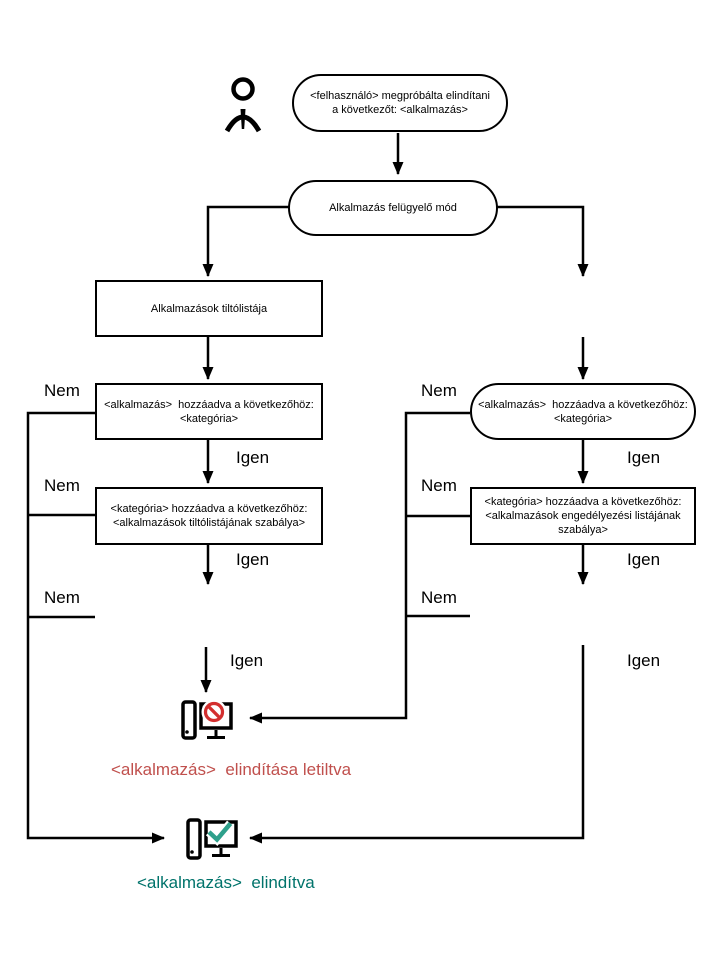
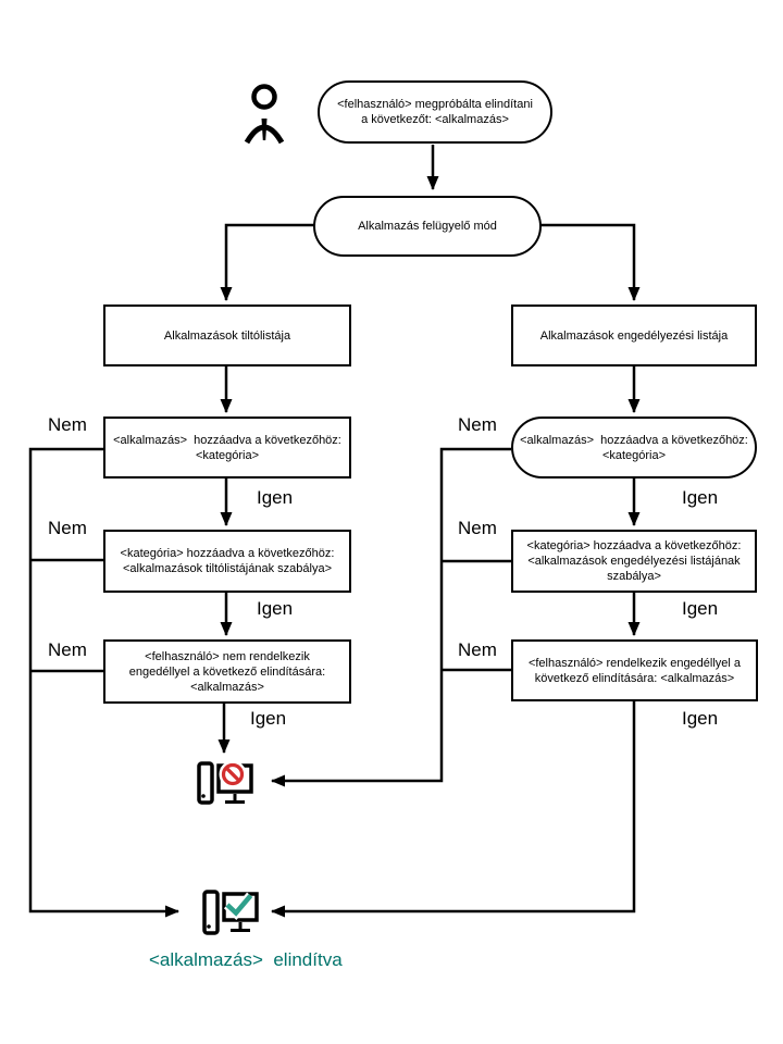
  <felhasználó> megpróbálta elindítani
  a következőt: <alkalmazás>
  Alkalmazás felügyelő mód
  Alkalmazások tiltólistája
+ Alkalmazások engedélyezési listája
  <alkalmazás> hozzáadva a következőhöz:
  <kategória>
  <alkalmazás> hozzáadva a következőhöz:
  <kategória>
  <kategória> hozzáadva a következőhöz:
  <alkalmazások tiltólistájának szabálya>
  <kategória> hozzáadva a következőhöz:
  <alkalmazások engedélyezési listájának
  szabálya>
+ <felhasználó> nem rendelkezik
+ engedéllyel a következő elindítására:
+ <alkalmazás>
+ <felhasználó> rendelkezik engedéllyel a
+ következő elindítására: <alkalmazás>
  Nem
  Nem
  Nem
  Nem
  Nem
  Nem
  Igen
  Igen
  Igen
  Igen
  Igen
  Igen
- <alkalmazás> elindítása letiltva
  <alkalmazás> elindítva
